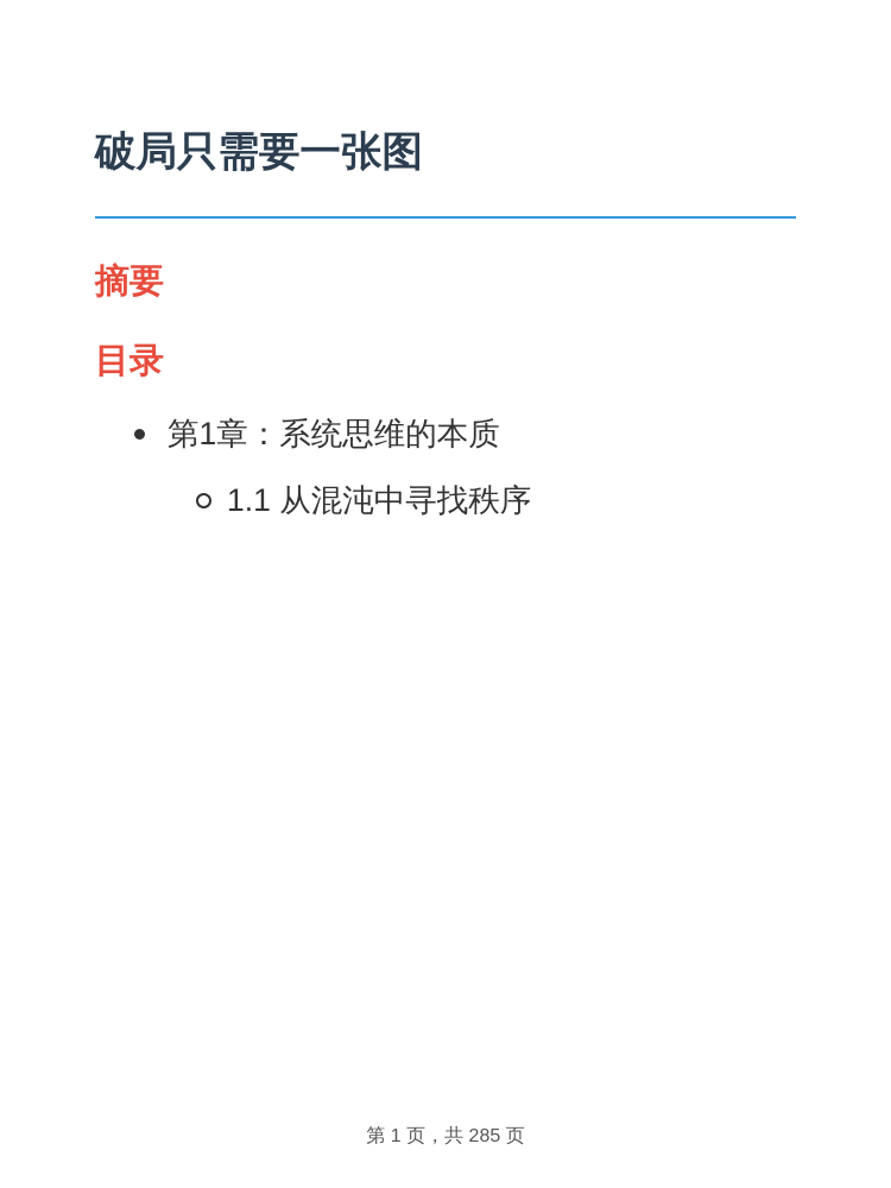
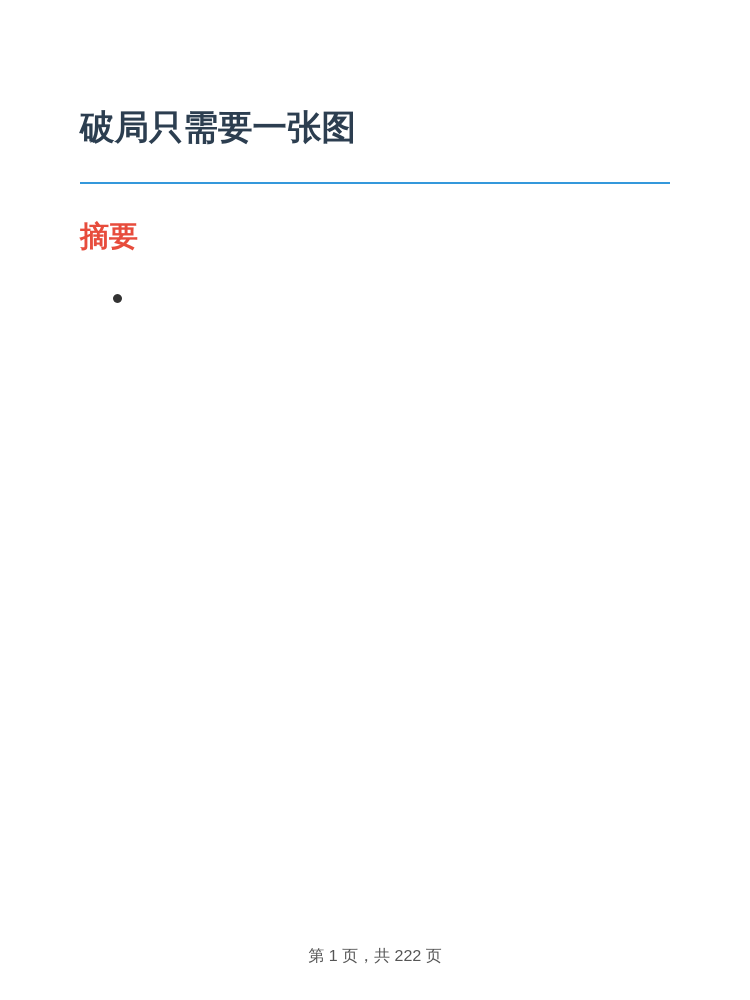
  破局只需要一张图
  摘要
- 目录
- 第1章：系统思维的本质
- 1.1 从混沌中寻找秩序
- 第 1 页，共 285 页
+ 第 1 页，共 222 页
